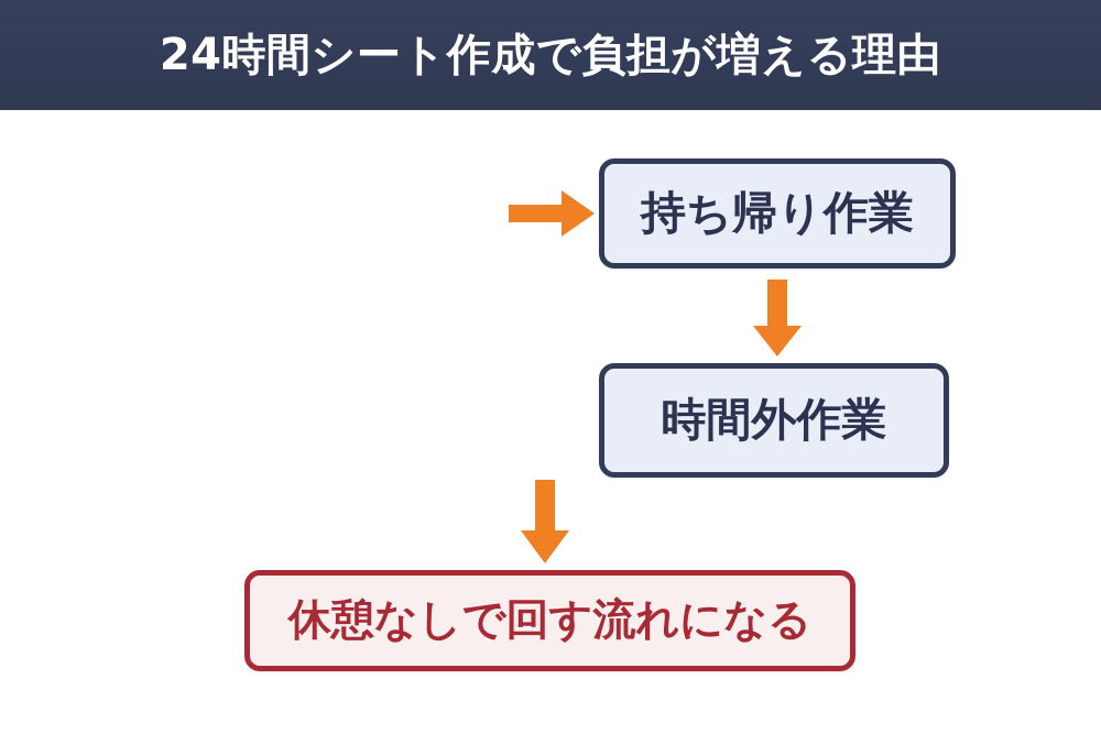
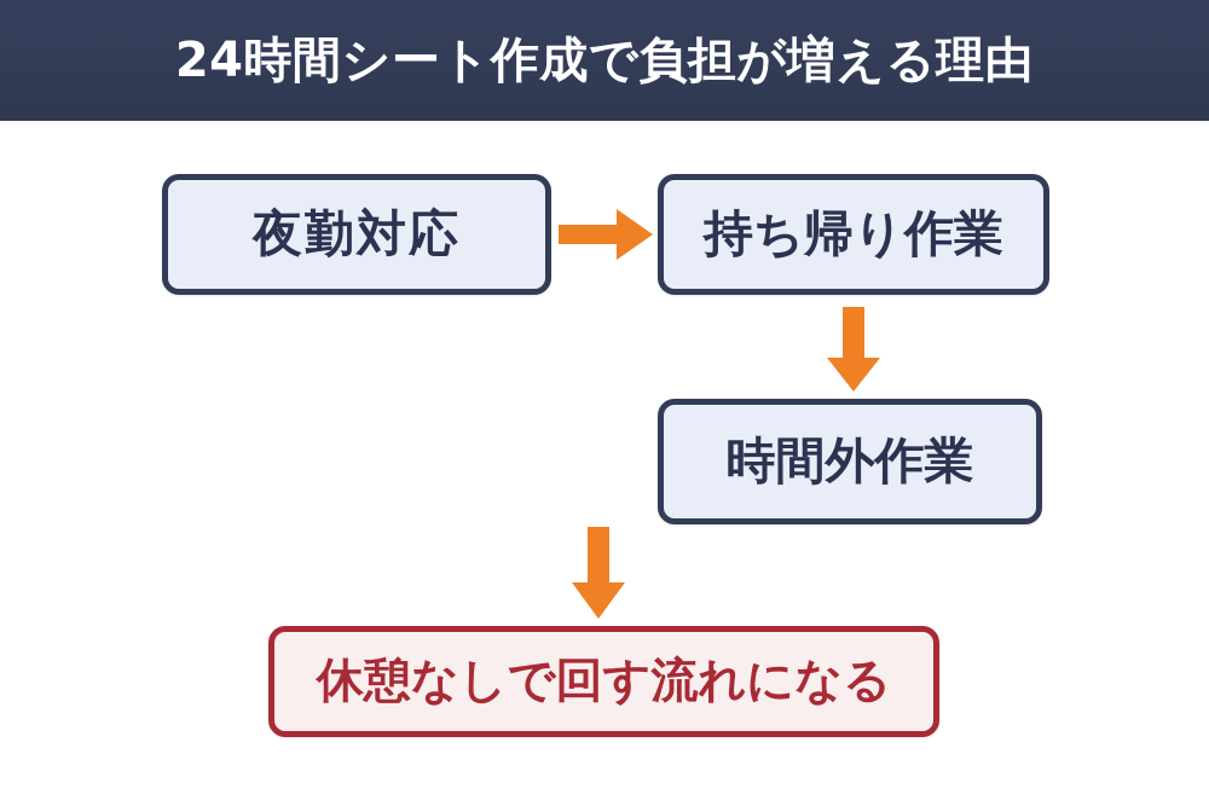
  24時間シート作成で負担が増える理由
+ 夜勤対応
  持ち帰り作業
  時間外作業
  休憩なしで回す流れになる
